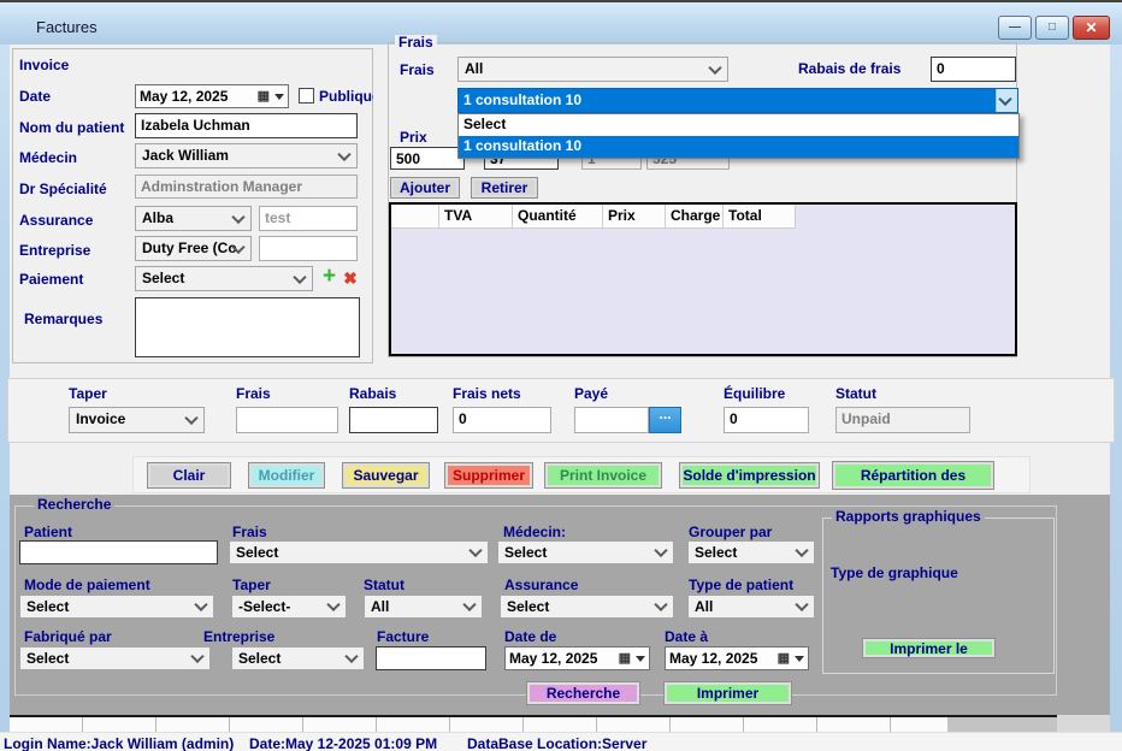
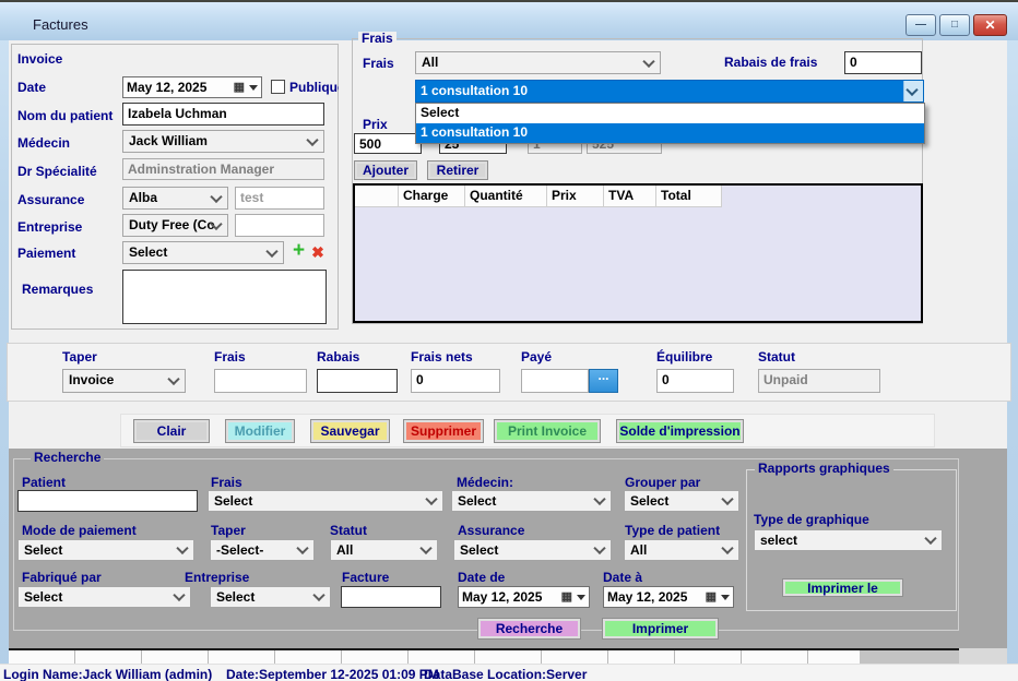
  Factures
  —
  □
  ✕
  Invoice
  Date
  May 12, 2025
  ▦
  Publiqu
  Nom du patient
  Izabela Uchman
  Médecin
  Jack William
  Dr Spécialité
  Adminstration Manager
  Assurance
  Alba
  test
  Entreprise
  Duty Free (Co
  Paiement
  Select
  +
  ✖
  Remarques
  Frais
  Frais
  All
  Rabais de frais
  0
  1 consultation 10
  Select
  1 consultation 10
  Prix
  500
- 37
+ 25
  1
  525
  Ajouter
  Retirer
- TVA
+ Charge
  Quantité
  Prix
- Charge
+ TVA
  Total
  Taper
  Invoice
  Frais
  Rabais
  Frais nets
  0
  Payé
  ...
  Équilibre
  0
  Statut
  Unpaid
  Clair
  Modifier
  Sauvegar
  Supprimer
  Print Invoice
  Solde d'impression
- Répartition des
  Recherche
  Patient
  Frais
  Select
  Médecin:
  Select
  Grouper par
  Select
  Mode de paiement
  Select
  Taper
  -Select-
  Statut
  All
  Assurance
  Select
  Type de patient
  All
  Fabriqué par
  Select
  Entreprise
  Select
  Facture
  Date de
  May 12, 2025
  ▦
  Date à
  May 12, 2025
  ▦
  Recherche
  Imprimer
  Rapports graphiques
  Type de graphique
+ select
  Imprimer le
  Login Name:Jack William (admin)
- Date:May 12-2025 01:09 PM
+ Date:September 12-2025 01:09 PM
  DataBase Location:Server
